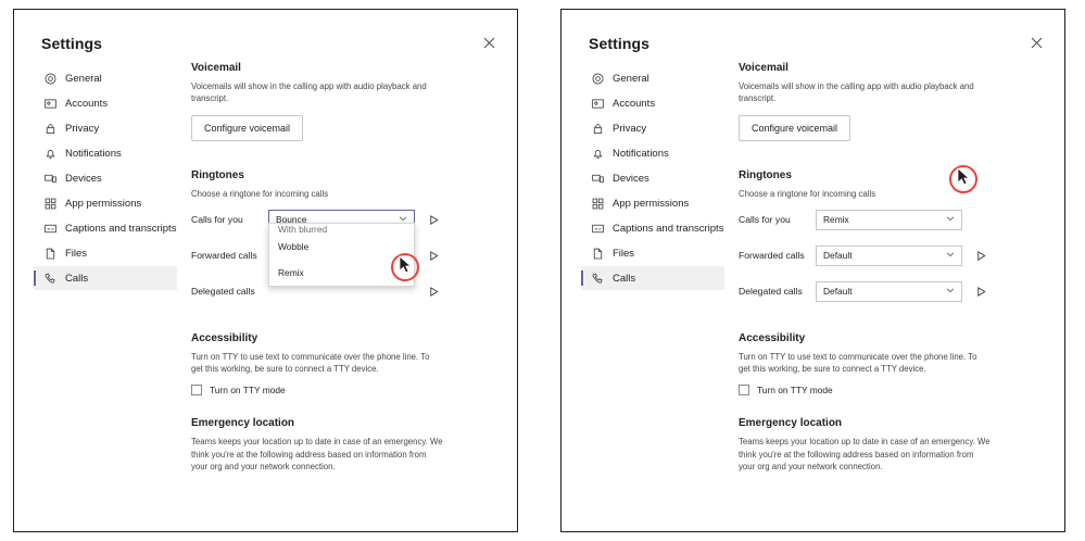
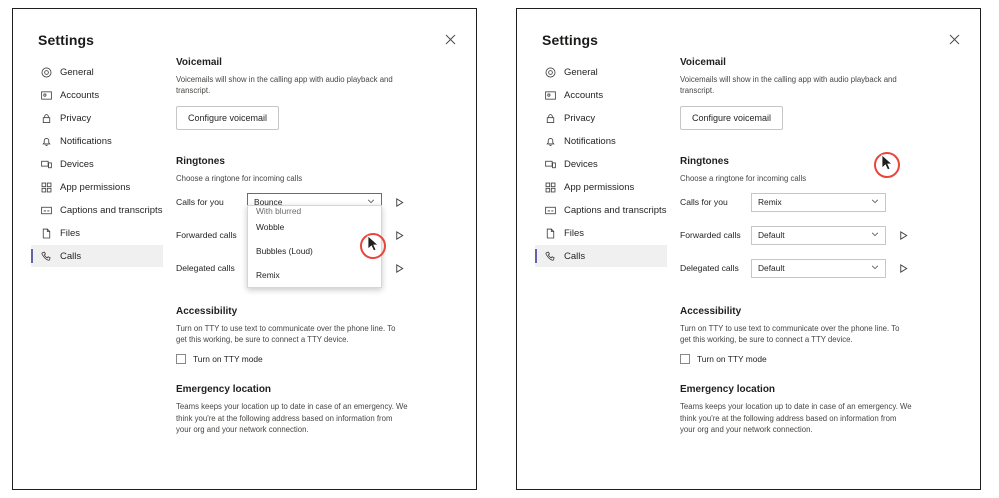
  Settings
  General
  Accounts
  Privacy
  Notifications
  Devices
  App permissions
  Captions and transcripts
  Files
  Calls
  Voicemail
  Voicemails will show in the calling app with audio playback and transcript.
  Configure voicemail
  Ringtones
  Choose a ringtone for incoming calls
  Calls for you
  Bounce
  Forwarded calls
  Delegated calls
  With blurred
  Wobble
+ Bubbles (Loud)
  Remix
  Accessibility
  Turn on TTY to use text to communicate over the phone line. To get this working, be sure to connect a TTY device.
  Turn on TTY mode
  Emergency location
  Teams keeps your location up to date in case of an emergency. We think you're at the following address based on information from your org and your network connection.
  Settings
  General
  Accounts
  Privacy
  Notifications
  Devices
  App permissions
  Captions and transcripts
  Files
  Calls
  Voicemail
  Voicemails will show in the calling app with audio playback and transcript.
  Configure voicemail
  Ringtones
  Choose a ringtone for incoming calls
  Calls for you
  Remix
  Forwarded calls
  Default
  Delegated calls
  Default
  Accessibility
  Turn on TTY to use text to communicate over the phone line. To get this working, be sure to connect a TTY device.
  Turn on TTY mode
  Emergency location
  Teams keeps your location up to date in case of an emergency. We think you're at the following address based on information from your org and your network connection.
